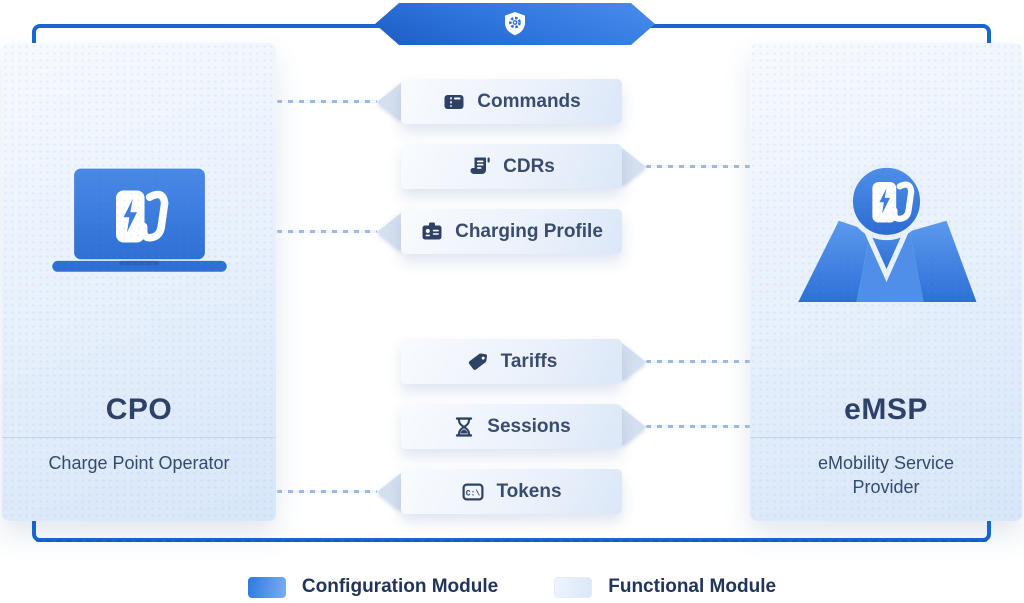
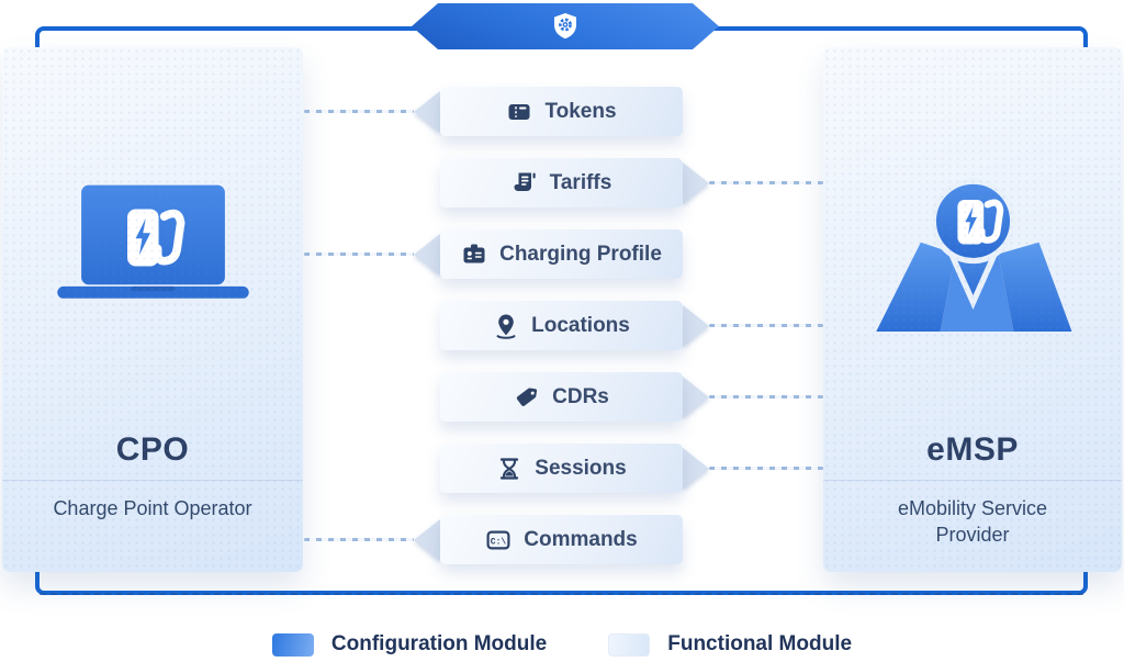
- Commands
+ Tokens
- CDRs
+ Tariffs
  Charging Profile
+ Locations
- Tariffs
+ CDRs
  Sessions
  C:\
- Tokens
+ Commands
  Configuration Module
  Functional Module
